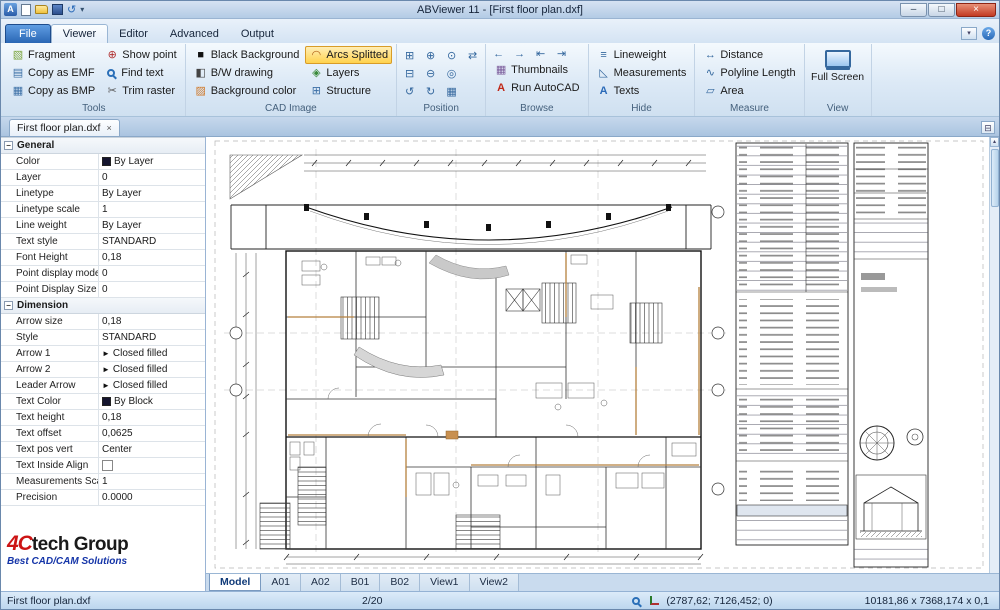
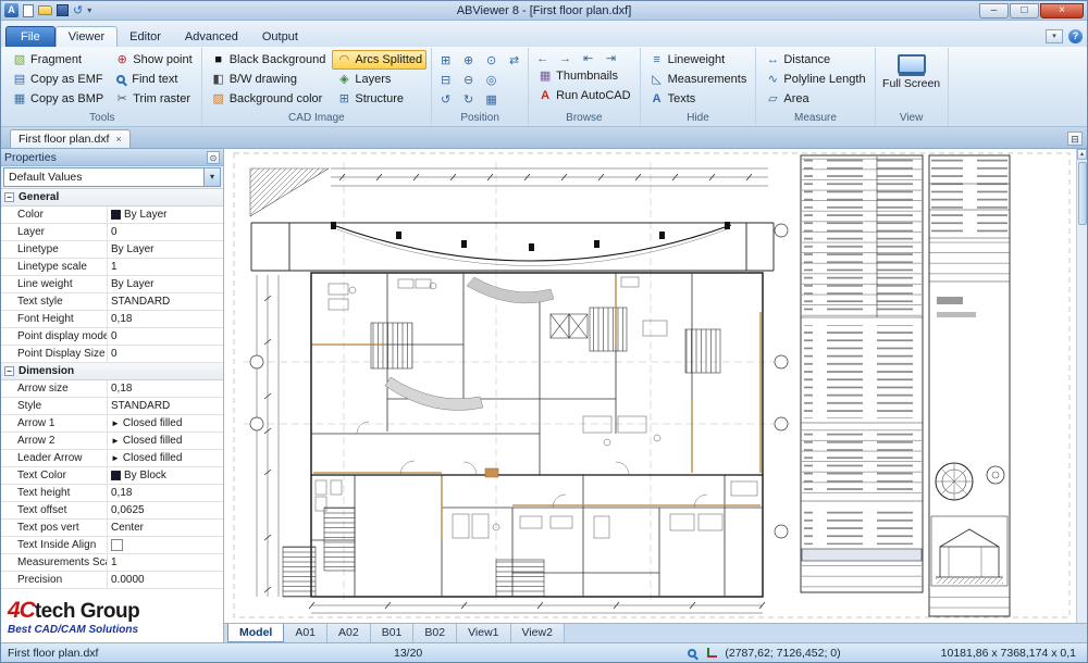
- ABViewer 11 - [First floor plan.dxf]
+ ABViewer 8 - [First floor plan.dxf]
  File
  Viewer
  Editor
  Advanced
  Output
  Fragment
  Copy as EMF
  Copy as BMP
  Show point
  Find text
  Trim raster
  Tools
  Black Background
  B/W drawing
  Background color
  Arcs Splitted
  Layers
  Structure
  CAD Image
  ⊞
  ⊕
  ⊙
  ⇄
  ⊟
  ⊖
  ◎
  ↺
  ↻
  ▦
  Position
  ←
  →
  ⇤
  ⇥
  Thumbnails
  Run AutoCAD
  Browse
  Lineweight
  Measurements
  Texts
  Hide
  Distance
  Polyline Length
  Area
  Measure
  Full Screen
  View
  First floor plan.dxf
+ Properties
+ Default Values
  General
  Color
  By Layer
  Layer
  0
  Linetype
  By Layer
  Linetype scale
  1
  Line weight
  By Layer
  Text style
  STANDARD
  Font Height
  0,18
  Point display mode
  0
  Point Display Size
  0
  Dimension
  Arrow size
  0,18
  Style
  STANDARD
  Arrow 1
  Closed filled
  Arrow 2
  Closed filled
  Leader Arrow
  Closed filled
  Text Color
  By Block
  Text height
  0,18
  Text offset
  0,0625
  Text pos vert
  Center
  Text Inside Align
  Measurements Sc
  1
  Precision
  0.0000
  4C
  tech Group
  Best CAD/CAM Solutions
  Model
  A01
  A02
  B01
  B02
  View1
  View2
  First floor plan.dxf
- 2/20
+ 13/20
  (2787,62; 7126,452; 0)
  10181,86 x 7368,174 x 0,1
